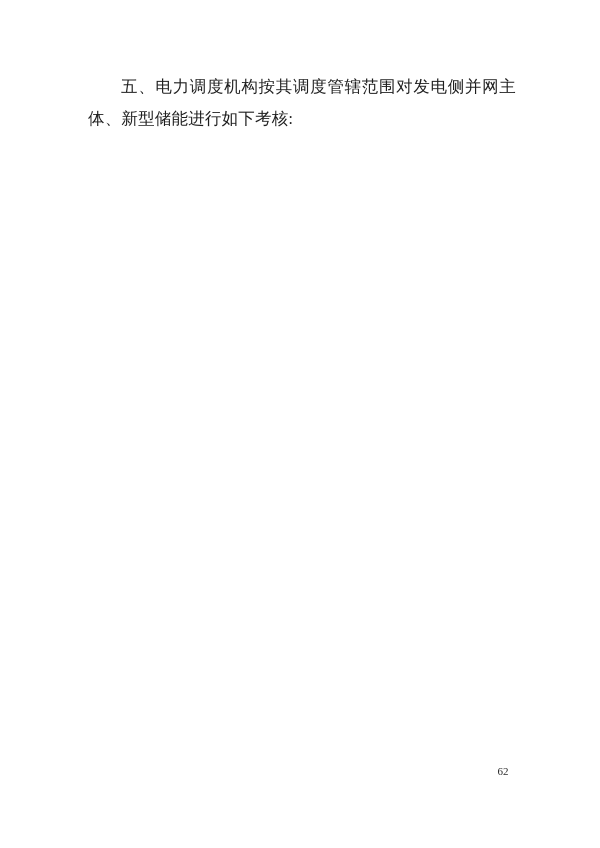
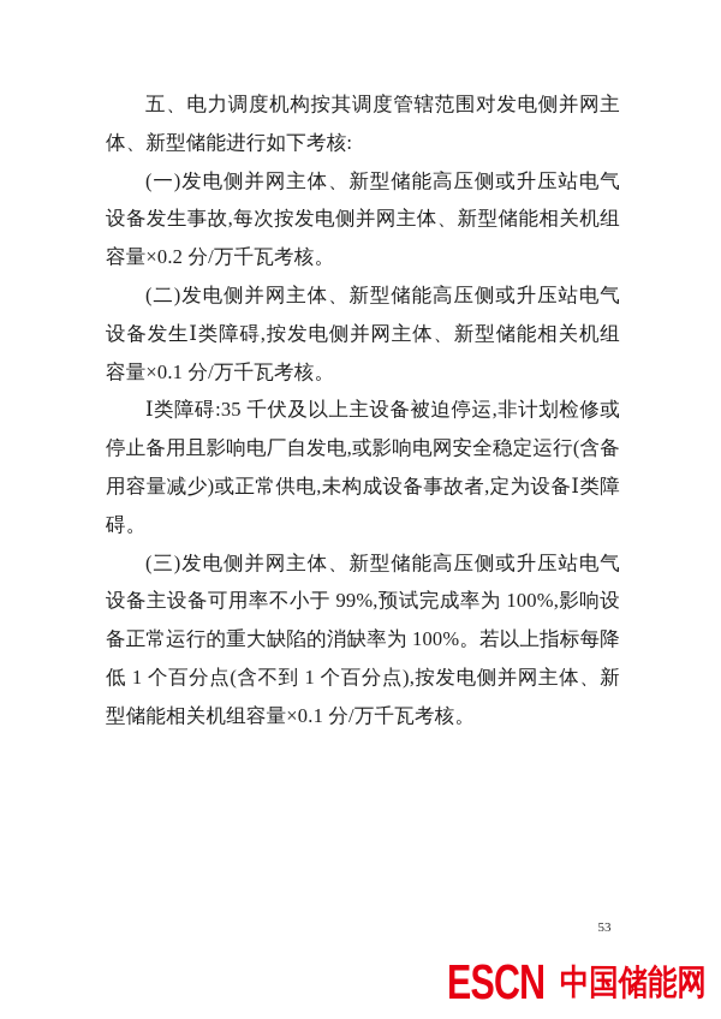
  五、电力调度机构按其调度管辖范围对发电侧并网主体、新型储能进行如下考核:
+ (一)发电侧并网主体、新型储能高压侧或升压站电气设备发生事故,每次按发电侧并网主体、新型储能相关机组容量×0.2 分/万千瓦考核。
+ (二)发电侧并网主体、新型储能高压侧或升压站电气设备发生Ⅰ类障碍,按发电侧并网主体、新型储能相关机组容量×0.1 分/万千瓦考核。
+ Ⅰ类障碍:35 千伏及以上主设备被迫停运,非计划检修或停止备用且影响电厂自发电,或影响电网安全稳定运行(含备用容量减少)或正常供电,未构成设备事故者,定为设备Ⅰ类障碍。
+ (三)发电侧并网主体、新型储能高压侧或升压站电气设备主设备可用率不小于 99%,预试完成率为 100%,影响设备正常运行的重大缺陷的消缺率为 100%。若以上指标每降低 1 个百分点(含不到 1 个百分点),按发电侧并网主体、新型储能相关机组容量×0.1 分/万千瓦考核。
- 62
+ 53
+ ESCN
+ 中国储能网
